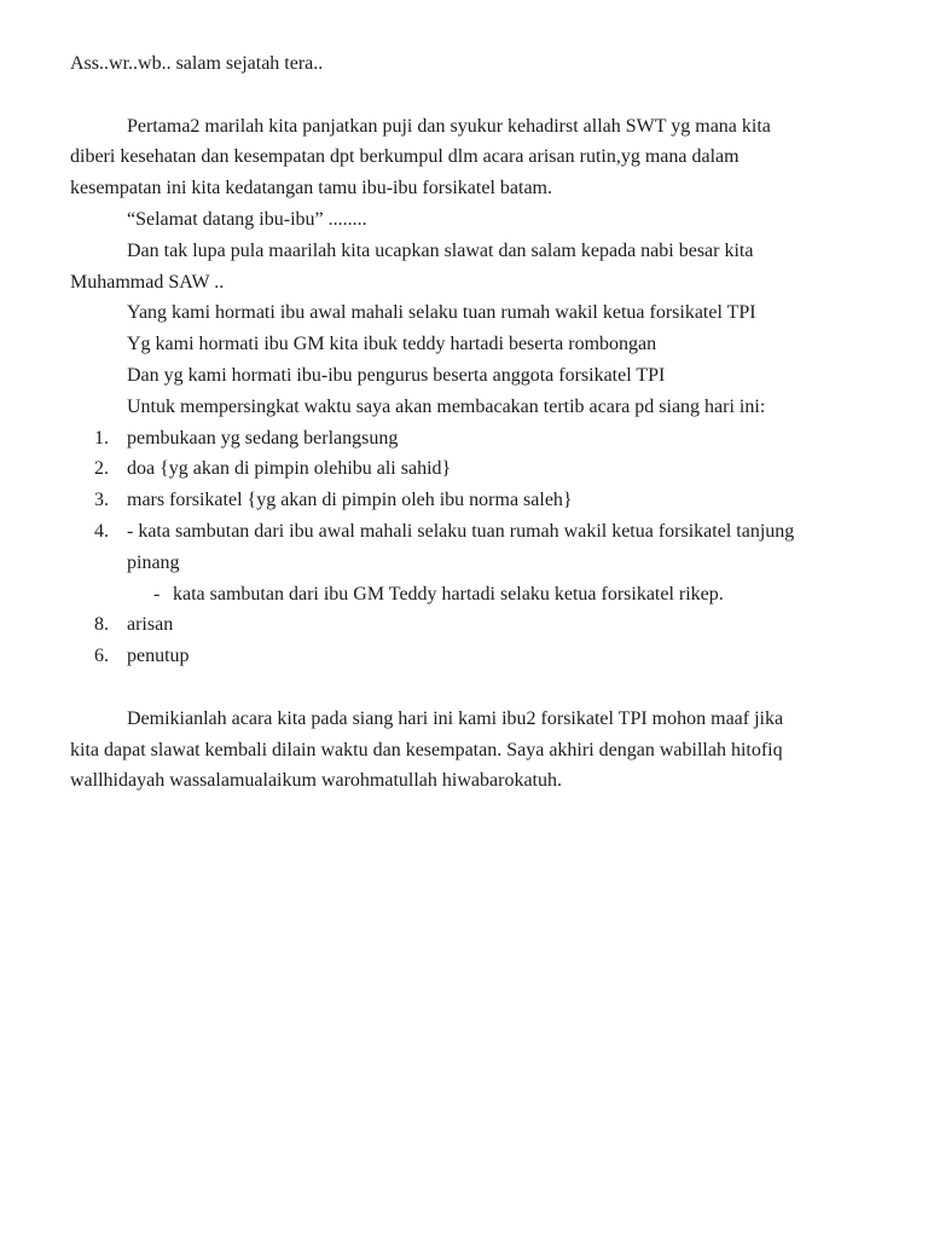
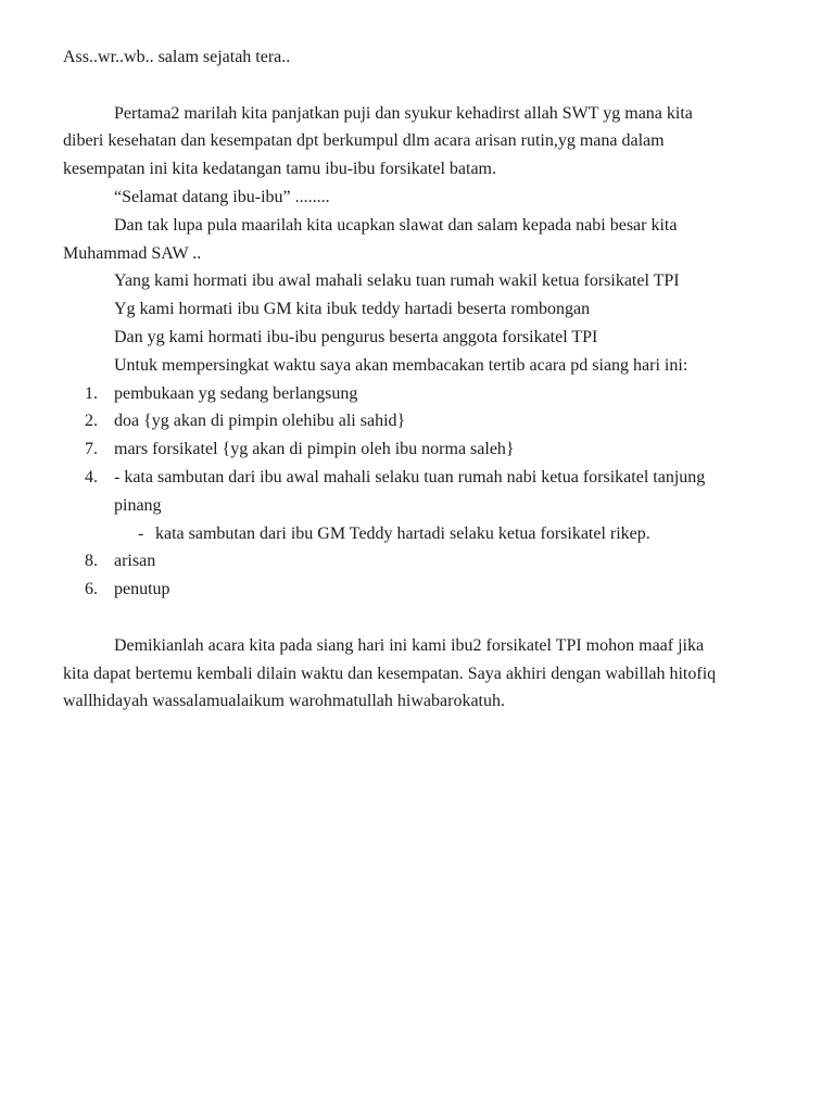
  Ass..wr..wb.. salam sejatah tera..
  Pertama2 marilah kita panjatkan puji dan syukur kehadirst allah SWT yg mana kita
  diberi kesehatan dan kesempatan dpt berkumpul dlm acara arisan rutin,yg mana dalam
  kesempatan ini kita kedatangan tamu ibu-ibu forsikatel batam.
  “Selamat datang ibu-ibu” ........
  Dan tak lupa pula maarilah kita ucapkan slawat dan salam kepada nabi besar kita
  Muhammad SAW ..
  Yang kami hormati ibu awal mahali selaku tuan rumah wakil ketua forsikatel TPI
  Yg kami hormati ibu GM kita ibuk teddy hartadi beserta rombongan
  Dan yg kami hormati ibu-ibu pengurus beserta anggota forsikatel TPI
  Untuk mempersingkat waktu saya akan membacakan tertib acara pd siang hari ini:
  1. pembukaan yg sedang berlangsung
  2. doa {yg akan di pimpin olehibu ali sahid}
- 3. mars forsikatel {yg akan di pimpin oleh ibu norma saleh}
+ 7. mars forsikatel {yg akan di pimpin oleh ibu norma saleh}
- 4. - kata sambutan dari ibu awal mahali selaku tuan rumah wakil ketua forsikatel tanjung
+ 4. - kata sambutan dari ibu awal mahali selaku tuan rumah nabi ketua forsikatel tanjung
  pinang
  - kata sambutan dari ibu GM Teddy hartadi selaku ketua forsikatel rikep.
  8. arisan
  6. penutup
  Demikianlah acara kita pada siang hari ini kami ibu2 forsikatel TPI mohon maaf jika
- kita dapat slawat kembali dilain waktu dan kesempatan. Saya akhiri dengan wabillah hitofiq
+ kita dapat bertemu kembali dilain waktu dan kesempatan. Saya akhiri dengan wabillah hitofiq
  wallhidayah wassalamualaikum warohmatullah hiwabarokatuh.
